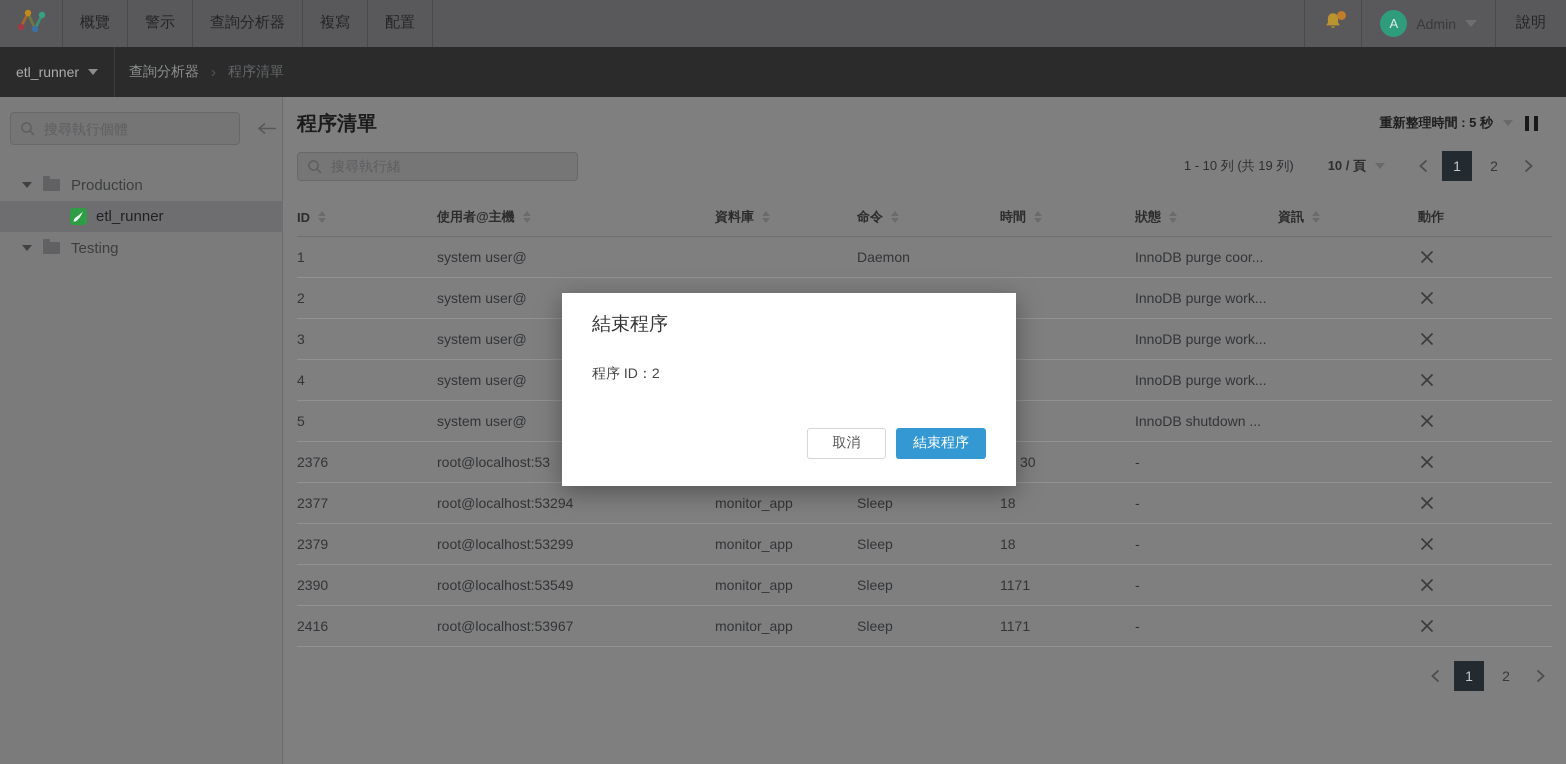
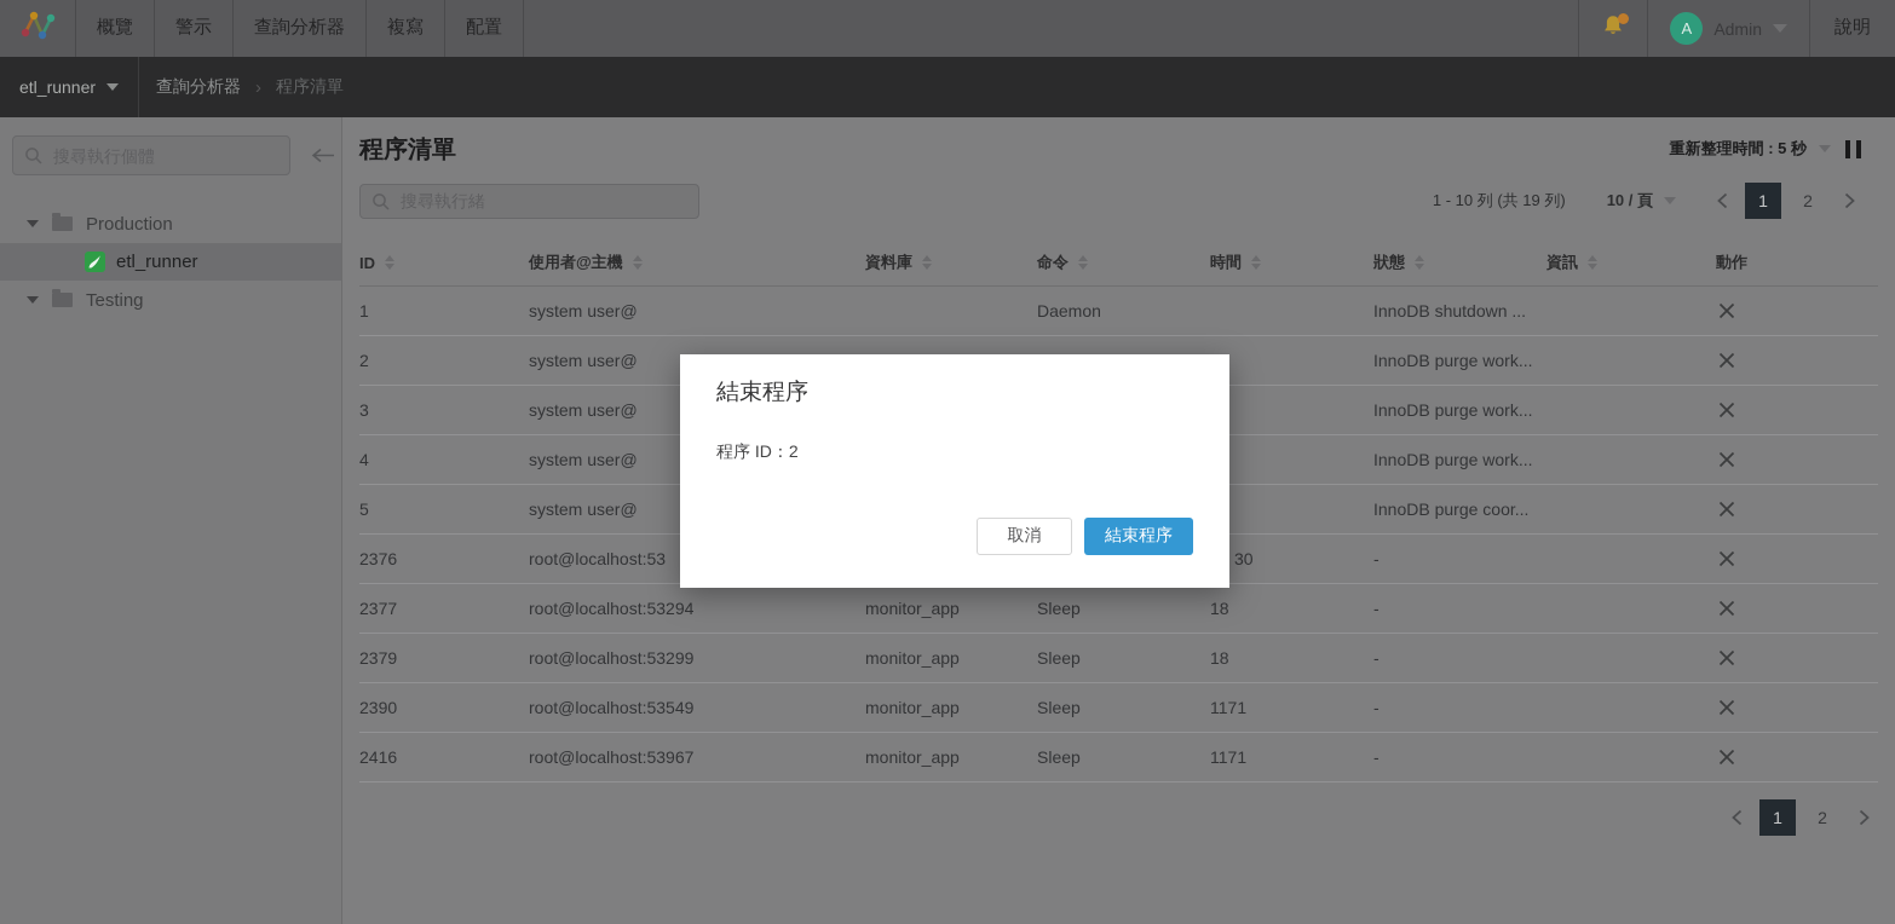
  概覽
  警示
  查詢分析器
  複寫
  配置
  A
  Admin
  說明
  etl_runner
  查詢分析器
  ›
  程序清單
  Production
  etl_runner
  Testing
  程序清單
  重新整理時間 : 5 秒
  搜尋執行緒
  1 - 10 列 (共 19 列)
  10 / 頁
  1
  2
  ID
  使用者@主機
  資料庫
  命令
  時間
  狀態
  資訊
  動作
  1
  system user@
  Daemon
- InnoDB purge coor...
+ InnoDB shutdown ...
  2
  system user@
  InnoDB purge work...
  3
  system user@
  InnoDB purge work...
  4
  system user@
  InnoDB purge work...
  5
  system user@
- InnoDB shutdown ...
+ InnoDB purge coor...
  2376
  root@localhost:53
  30
  -
  2377
  root@localhost:53294
  monitor_app
  Sleep
  18
  -
  2379
  root@localhost:53299
  monitor_app
  Sleep
  18
  -
  2390
  root@localhost:53549
  monitor_app
  Sleep
  1171
  -
  2416
  root@localhost:53967
  monitor_app
  Sleep
  1171
  -
  1
  2
  結束程序
  程序 ID：2
  取消
  結束程序
